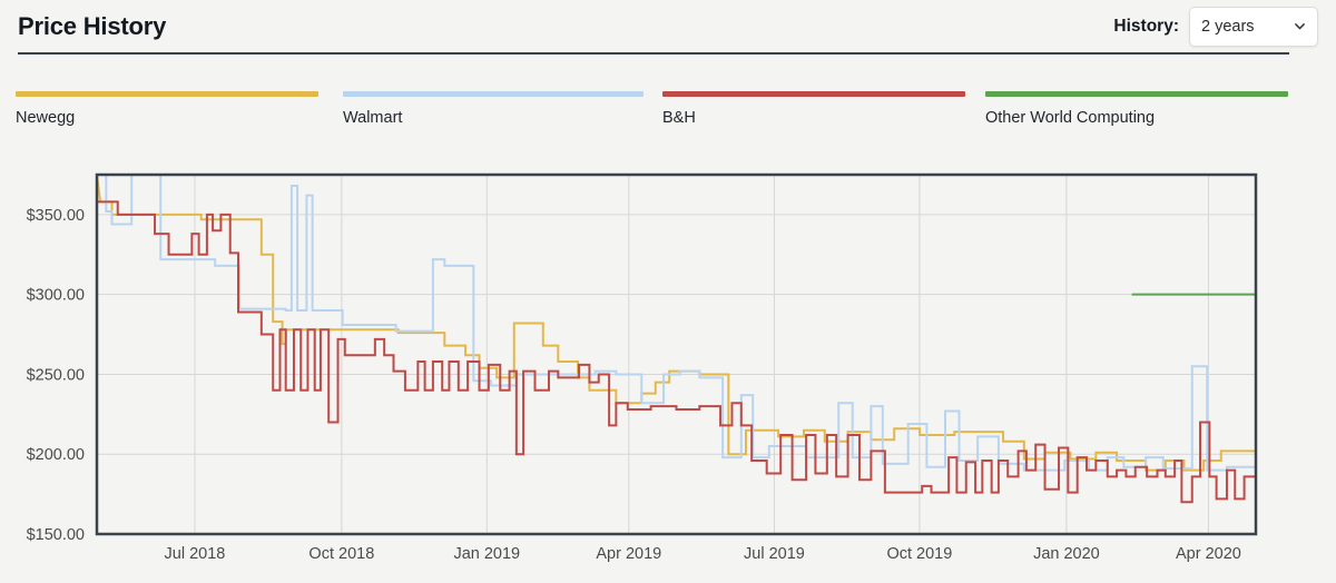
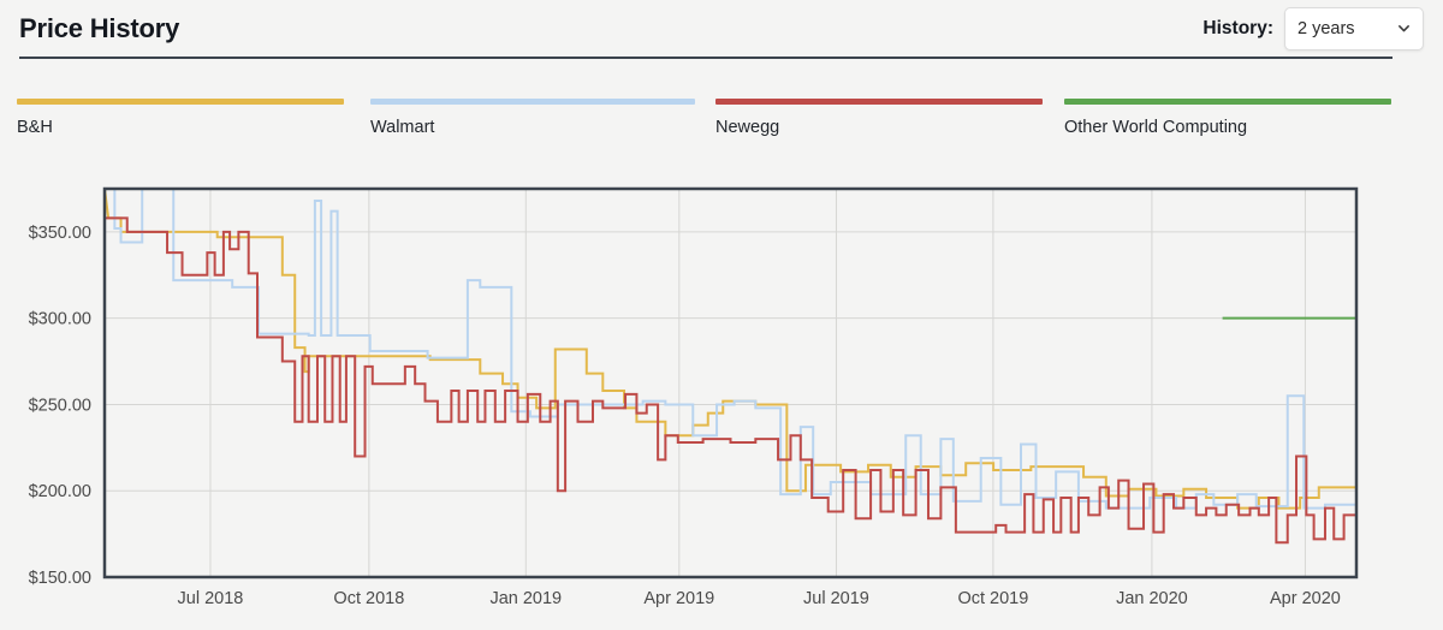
  Price History
  History:
  2 years
- Newegg
+ B&H
  Walmart
- B&H
+ Newegg
  Other World Computing
  $350.00
  $300.00
  $250.00
  $200.00
  $150.00
  Jul 2018
  Oct 2018
  Jan 2019
  Apr 2019
  Jul 2019
  Oct 2019
  Jan 2020
  Apr 2020
